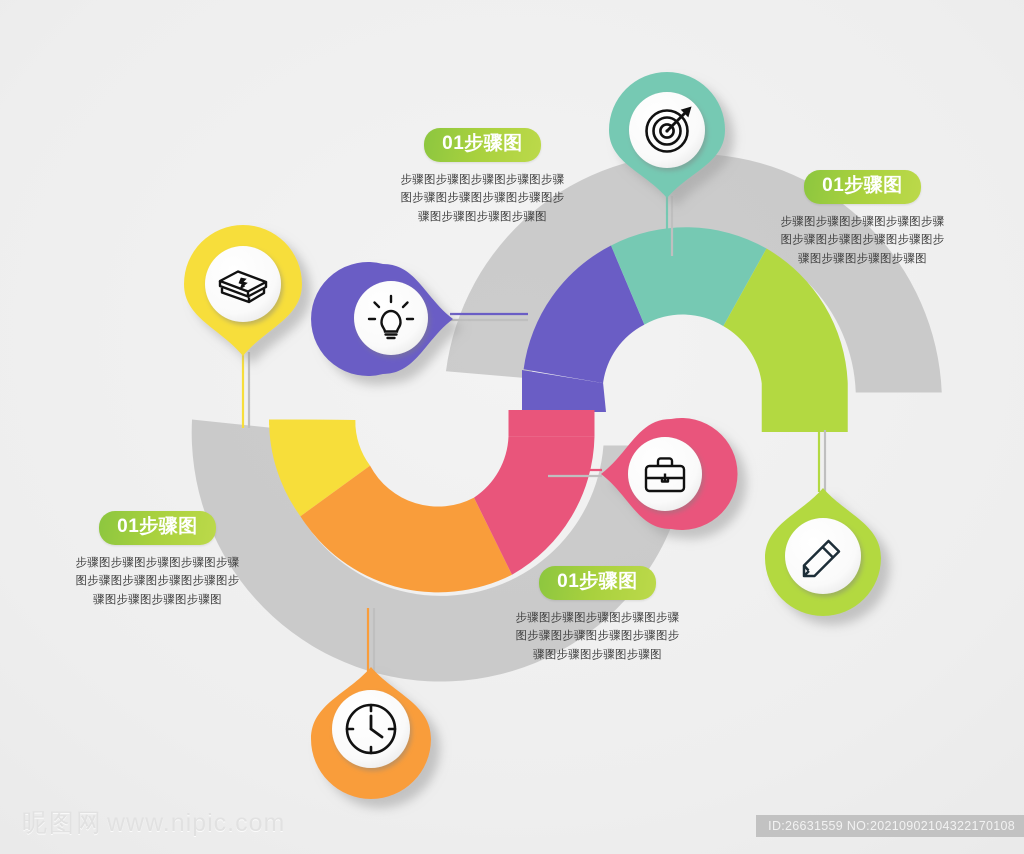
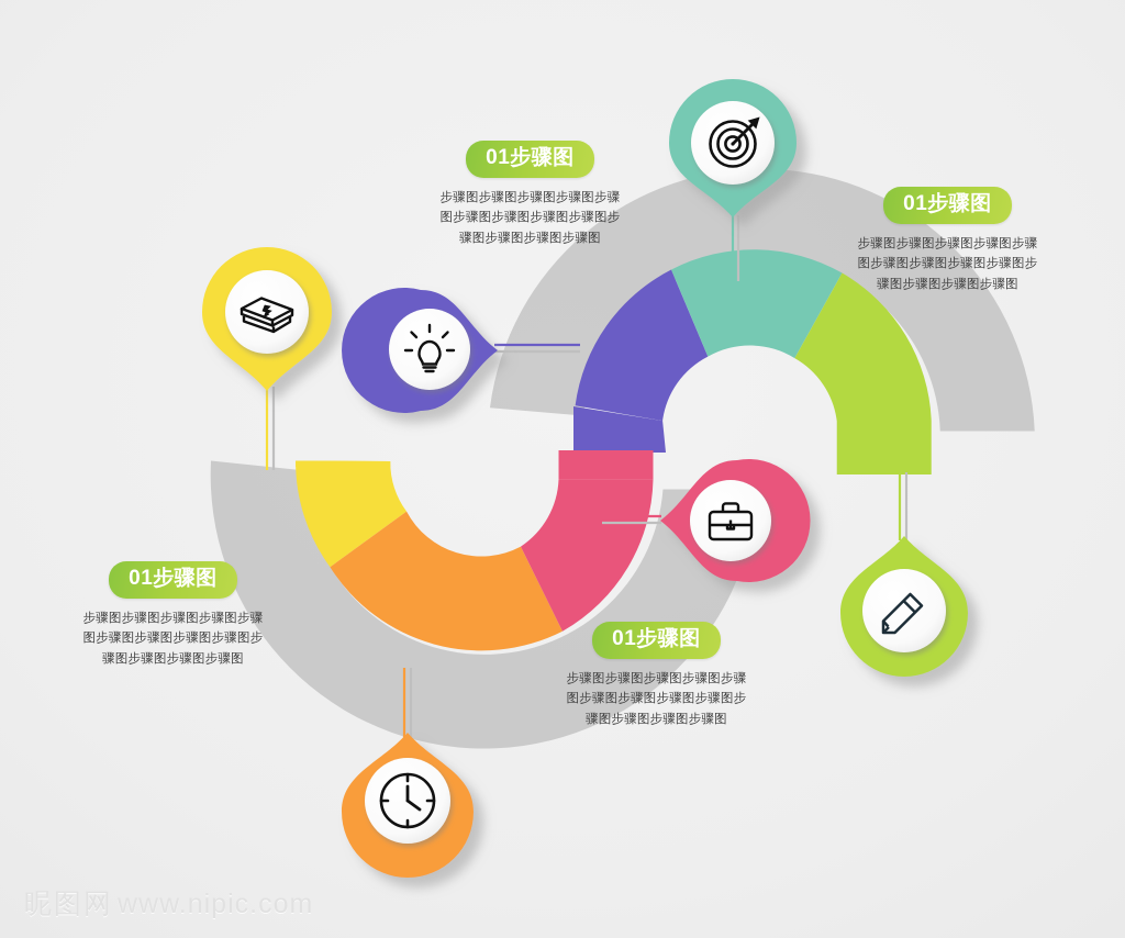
  01步骤图
  步骤图步骤图步骤图步骤图步骤
  图步骤图步骤图步骤图步骤图步
  骤图步骤图步骤图步骤图
  01步骤图
  步骤图步骤图步骤图步骤图步骤
  图步骤图步骤图步骤图步骤图步
  骤图步骤图步骤图步骤图
  01步骤图
  步骤图步骤图步骤图步骤图步骤
  图步骤图步骤图步骤图步骤图步
  骤图步骤图步骤图步骤图
  01步骤图
  步骤图步骤图步骤图步骤图步骤
  图步骤图步骤图步骤图步骤图步
  骤图步骤图步骤图步骤图
  昵图网 www.nipic.com
- ID:26631559 NO:20210902104322170108
